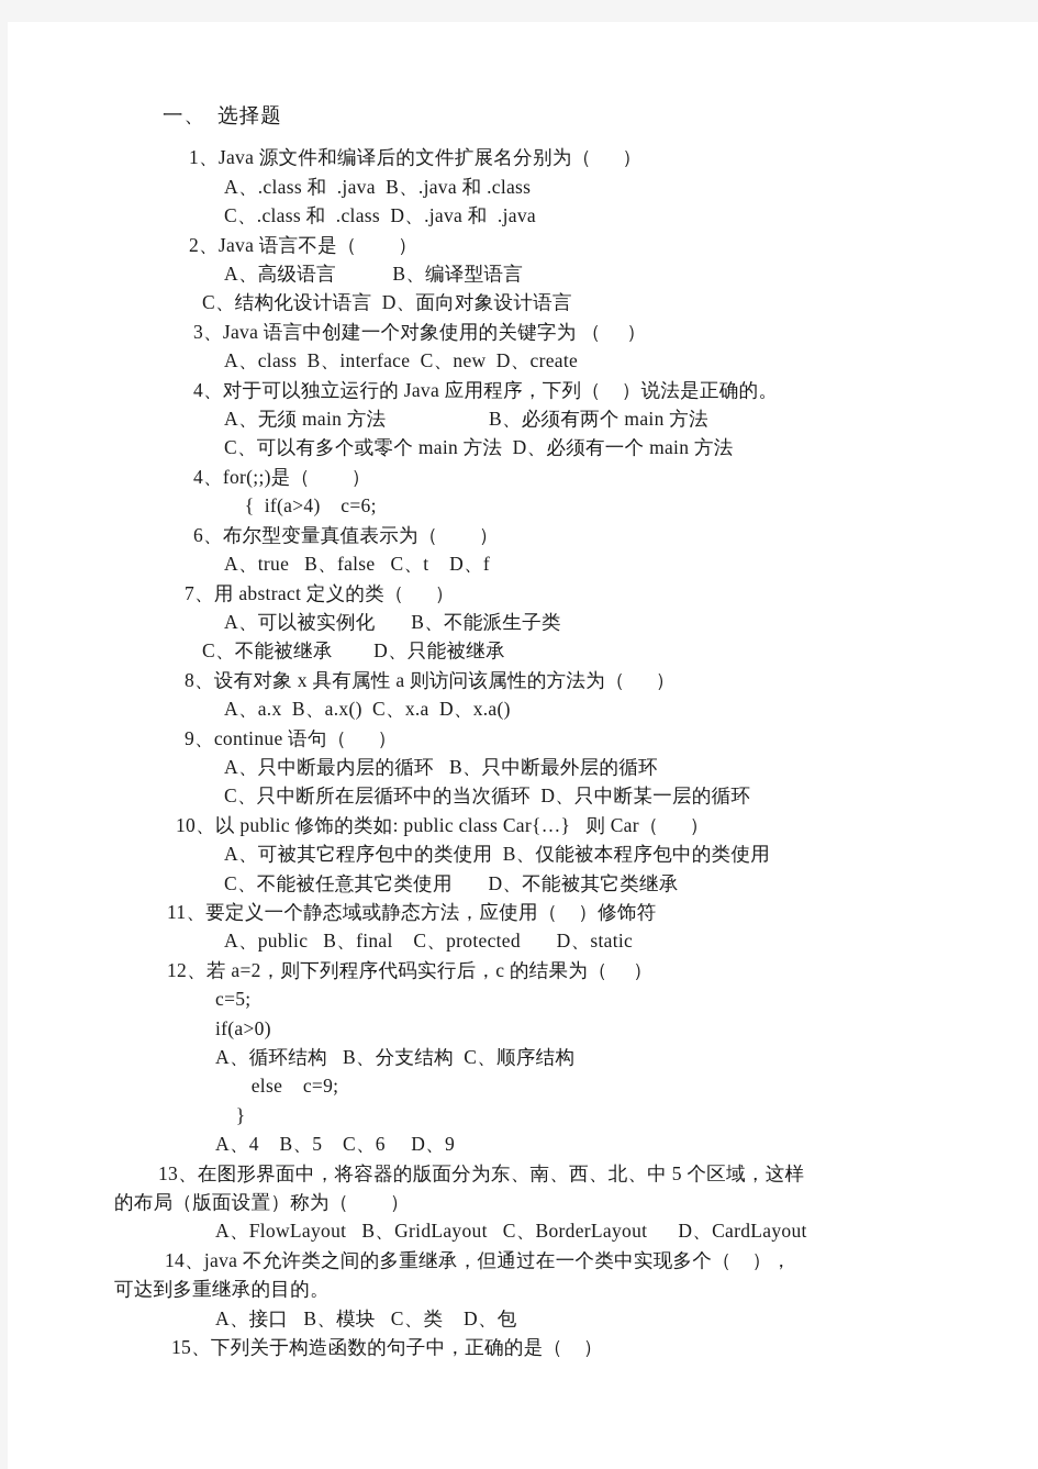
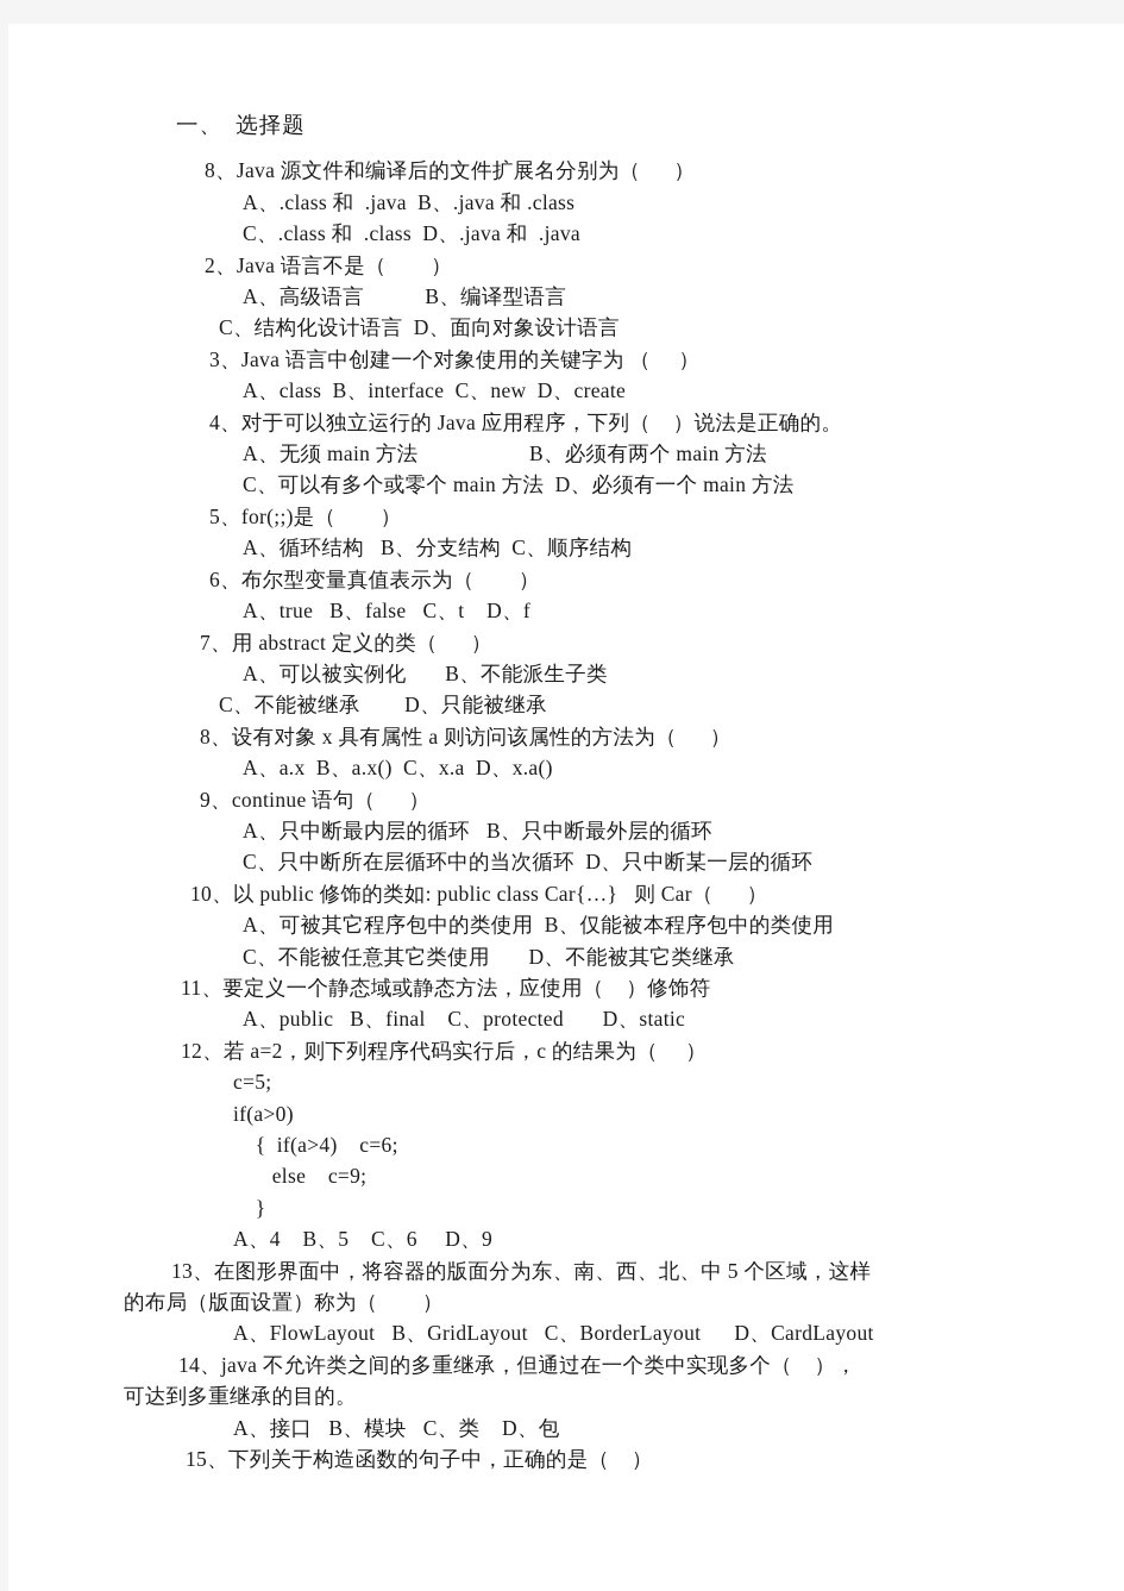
  一、 选择题
- 1、Java 源文件和编译后的文件扩展名分别为（ ）
+ 8、Java 源文件和编译后的文件扩展名分别为（ ）
  A、.class 和 .java B、.java 和 .class
  C、.class 和 .class D、.java 和 .java
  2、Java 语言不是（ ）
  A、高级语言 B、编译型语言
  C、结构化设计语言 D、面向对象设计语言
  3、Java 语言中创建一个对象使用的关键字为 （ ）
  A、class B、interface C、new D、create
  4、对于可以独立运行的 Java 应用程序，下列（ ）说法是正确的。
  A、无须 main 方法 B、必须有两个 main 方法
  C、可以有多个或零个 main 方法 D、必须有一个 main 方法
- 4、for(;;)是（ ）
+ 5、for(;;)是（ ）
- { if(a>4) c=6;
+ A、循环结构 B、分支结构 C、顺序结构
  6、布尔型变量真值表示为（ ）
  A、true B、false C、t D、f
  7、用 abstract 定义的类（ ）
  A、可以被实例化 B、不能派生子类
  C、不能被继承 D、只能被继承
  8、设有对象 x 具有属性 a 则访问该属性的方法为（ ）
  A、a.x B、a.x() C、x.a D、x.a()
  9、continue 语句（ ）
  A、只中断最内层的循环 B、只中断最外层的循环
  C、只中断所在层循环中的当次循环 D、只中断某一层的循环
  10、以 public 修饰的类如: public class Car{…} 则 Car（ ）
  A、可被其它程序包中的类使用 B、仅能被本程序包中的类使用
  C、不能被任意其它类使用 D、不能被其它类继承
  11、要定义一个静态域或静态方法，应使用（ ）修饰符
  A、public B、final C、protected D、static
  12、若 a=2，则下列程序代码实行后，c 的结果为（ ）
  c=5;
  if(a>0)
- A、循环结构 B、分支结构 C、顺序结构
+ { if(a>4) c=6;
  else c=9;
  }
  A、4 B、5 C、6 D、9
  13、在图形界面中，将容器的版面分为东、南、西、北、中 5 个区域，这样
  的布局（版面设置）称为（ ）
  A、FlowLayout B、GridLayout C、BorderLayout D、CardLayout
  14、java 不允许类之间的多重继承，但通过在一个类中实现多个（ ），
  可达到多重继承的目的。
  A、接口 B、模块 C、类 D、包
  15、下列关于构造函数的句子中，正确的是（ ）
